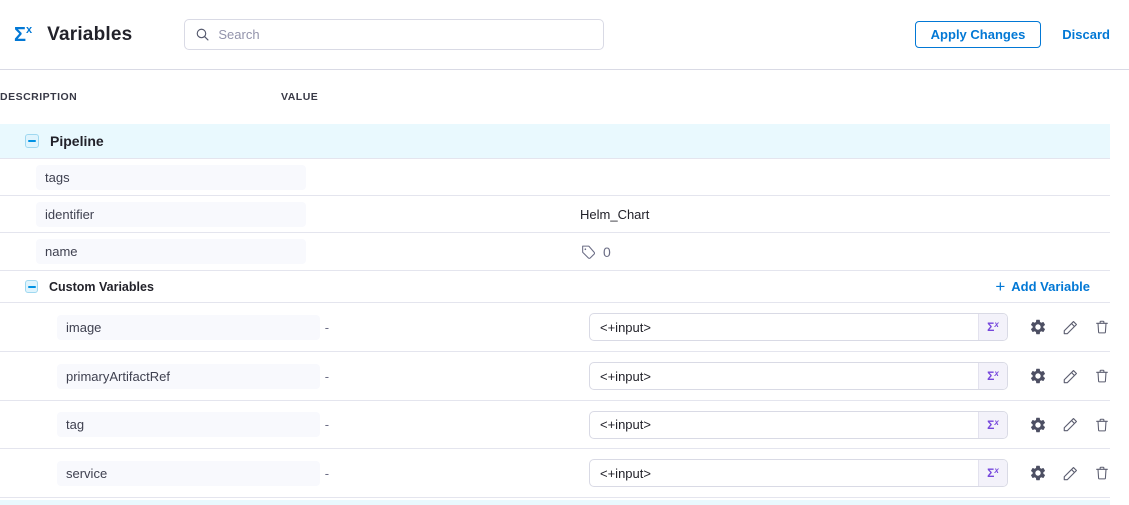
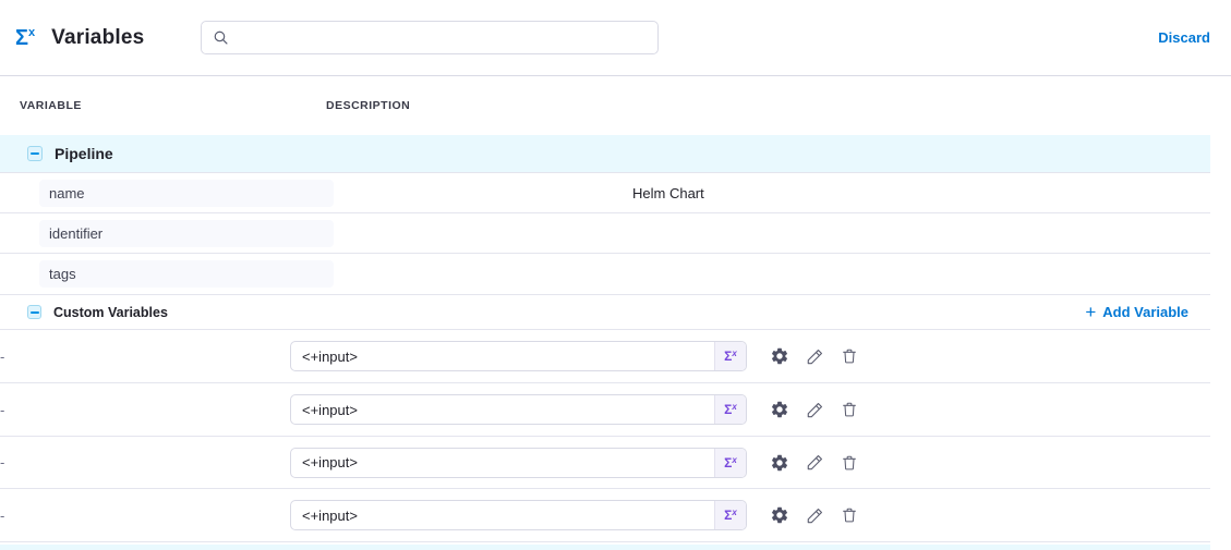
  Σ
  x
  Variables
- Search
- Apply Changes
  Discard
+ VARIABLE
  DESCRIPTION
- VALUE
  Pipeline
- tags
+ name
+ Helm Chart
  identifier
- Helm_Chart
- name
+ tags
- 0
  Custom Variables
  +
  Add Variable
- image
  -
  <+input>
  Σ
  x
- primaryArtifactRef
  -
  <+input>
  Σ
  x
- tag
  -
  <+input>
  Σ
  x
- service
  -
  <+input>
  Σ
  x
